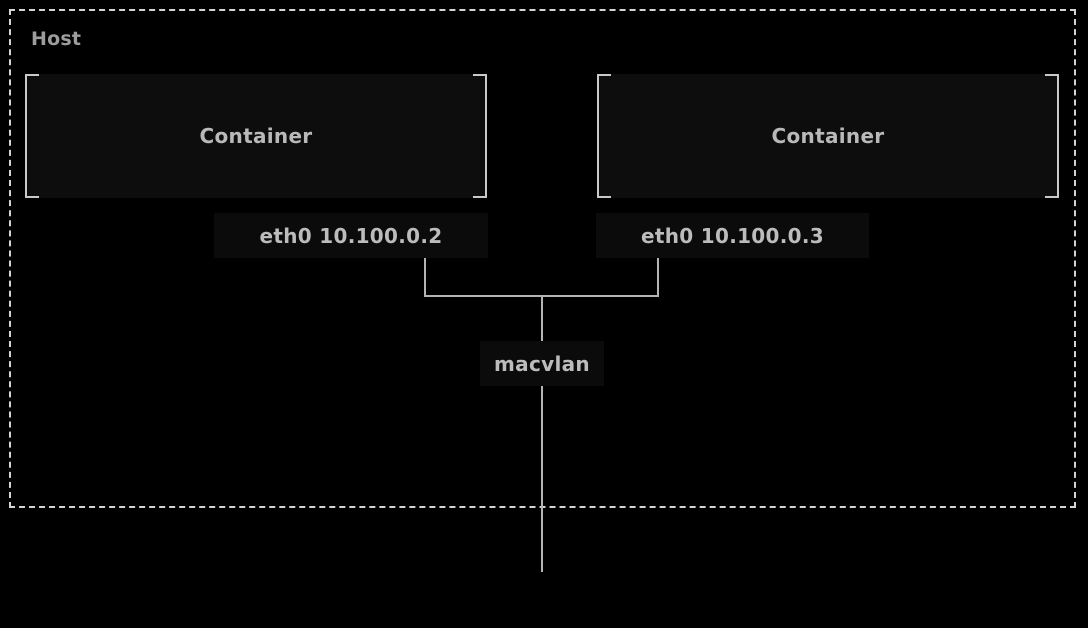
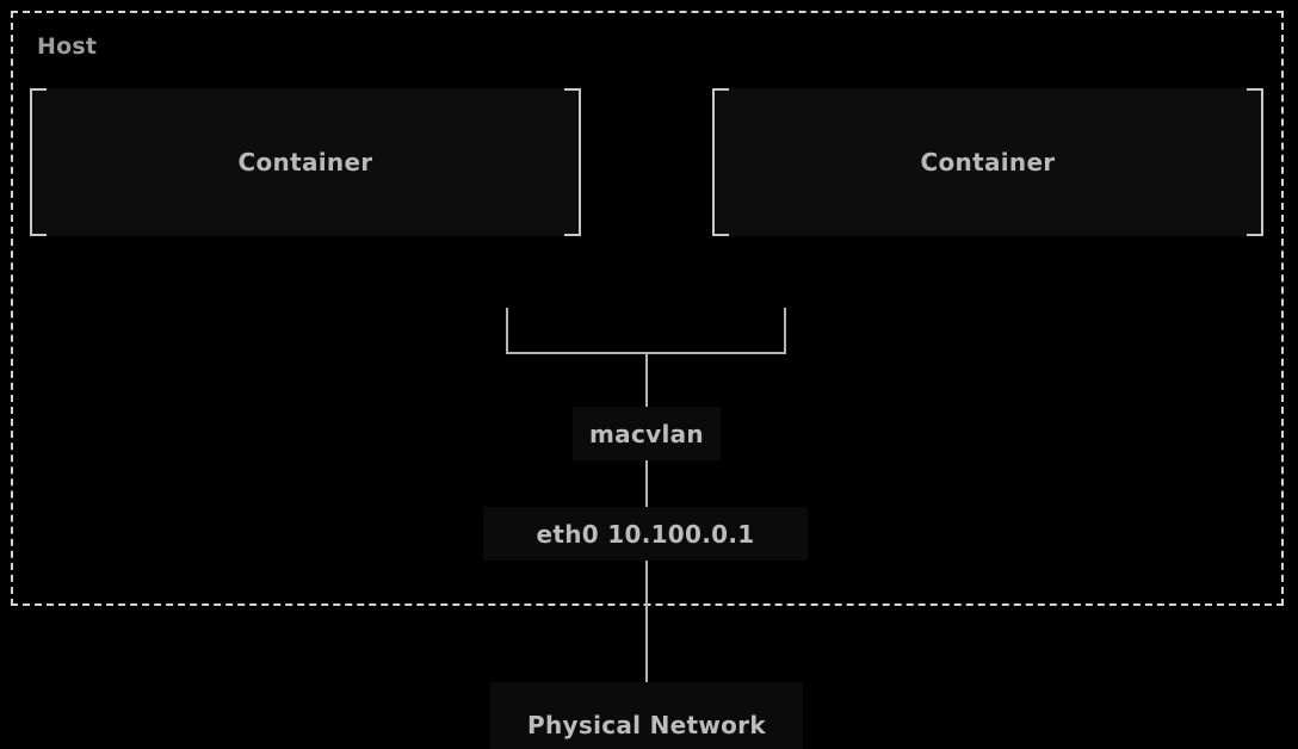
  Host
  Container
  Container
- eth0 10.100.0.2
- eth0 10.100.0.3
  macvlan
+ eth0 10.100.0.1
+ Physical Network
